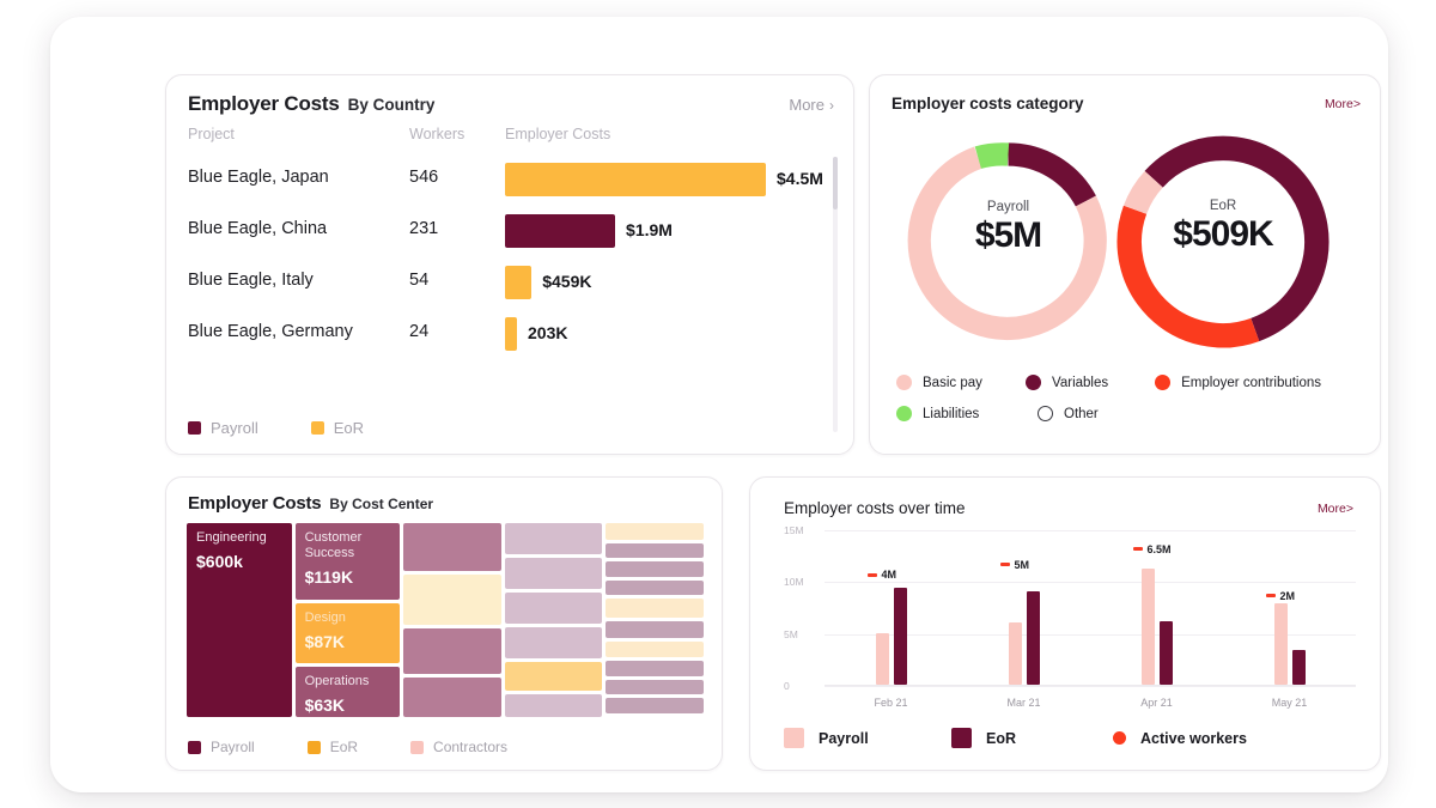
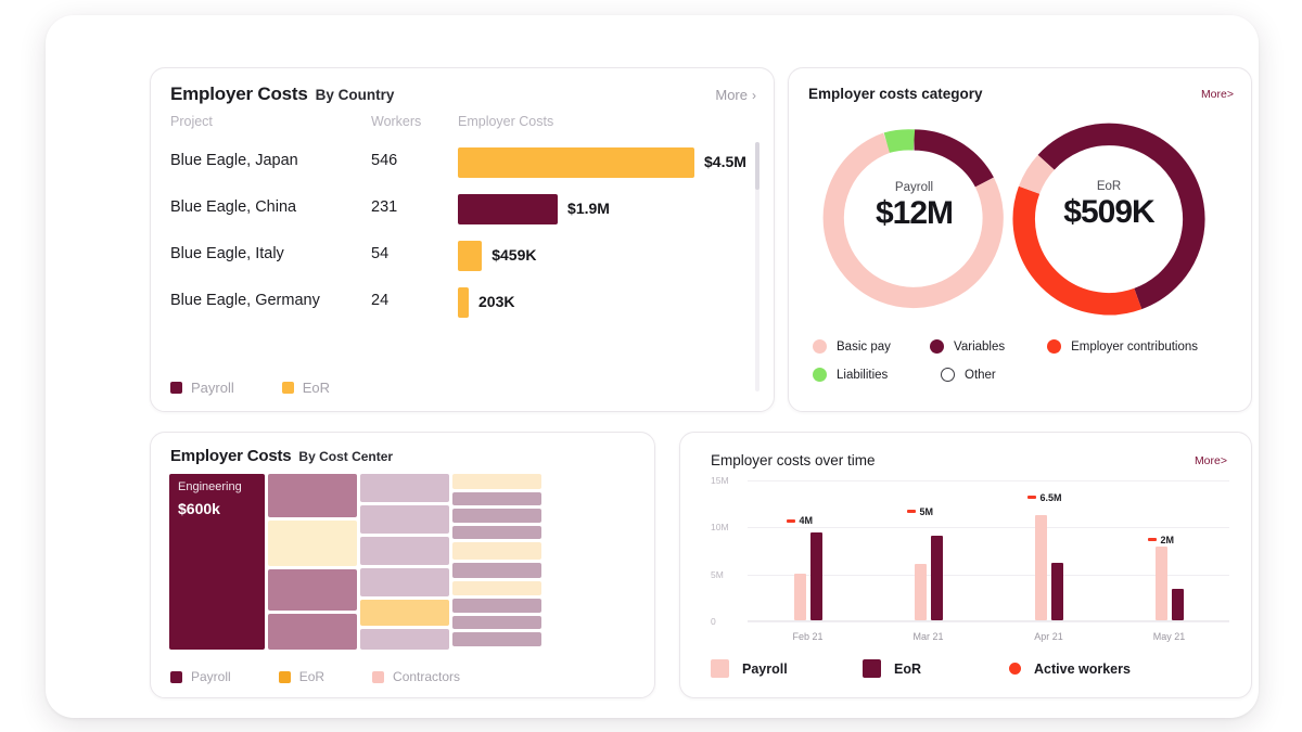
  Employer Costs
  By Country
  More ›
  Project
  Workers
  Employer Costs
  Blue Eagle, Japan
  546
  $4.5M
  Blue Eagle, China
  231
  $1.9M
  Blue Eagle, Italy
  54
  $459K
  Blue Eagle, Germany
  24
  203K
  Payroll
  EoR
  Employer costs category
  More>
  Payroll
- $5M
+ $12M
  EoR
  $509K
  Basic pay
  Variables
  Employer contributions
  Liabilities
  Other
  Employer Costs
  By Cost Center
  Engineering
  $600k
- Customer Success
- $119K
- Design
- $87K
- Operations
- $63K
  Payroll
  EoR
  Contractors
  Employer costs over time
  More>
  15M
  10M
  5M
  0
  4M
  Feb 21
  5M
  Mar 21
  6.5M
  Apr 21
  2M
  May 21
  Payroll
  EoR
  Active workers
